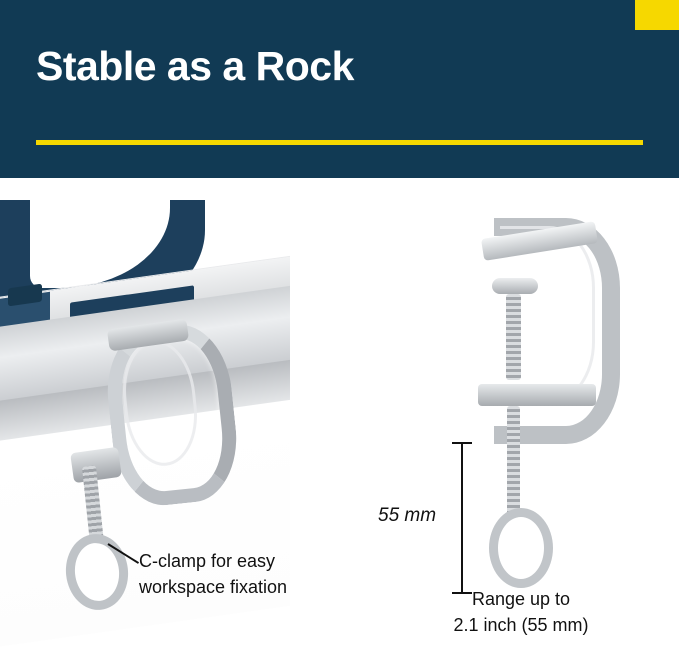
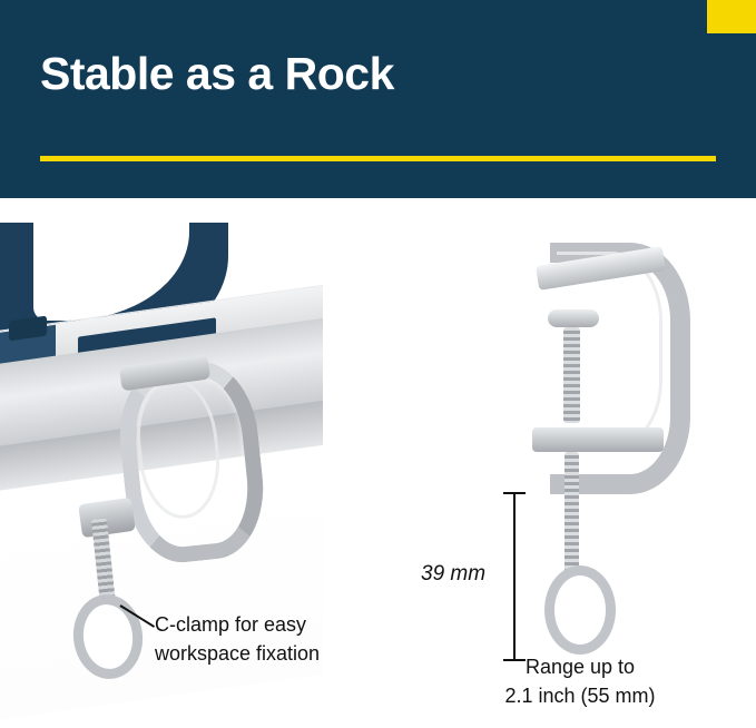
  Stable as a Rock
  C-clamp for easy
  workspace fixation
- 55 mm
+ 39 mm
  Range up to
  2.1 inch (55 mm)
